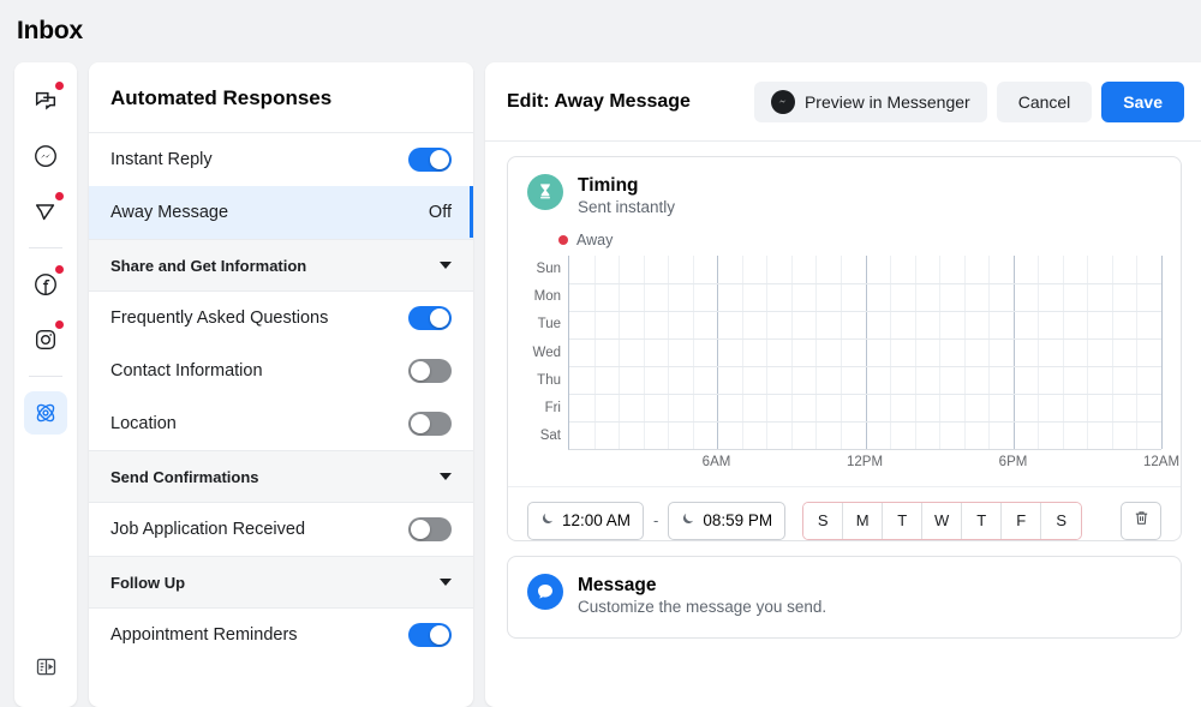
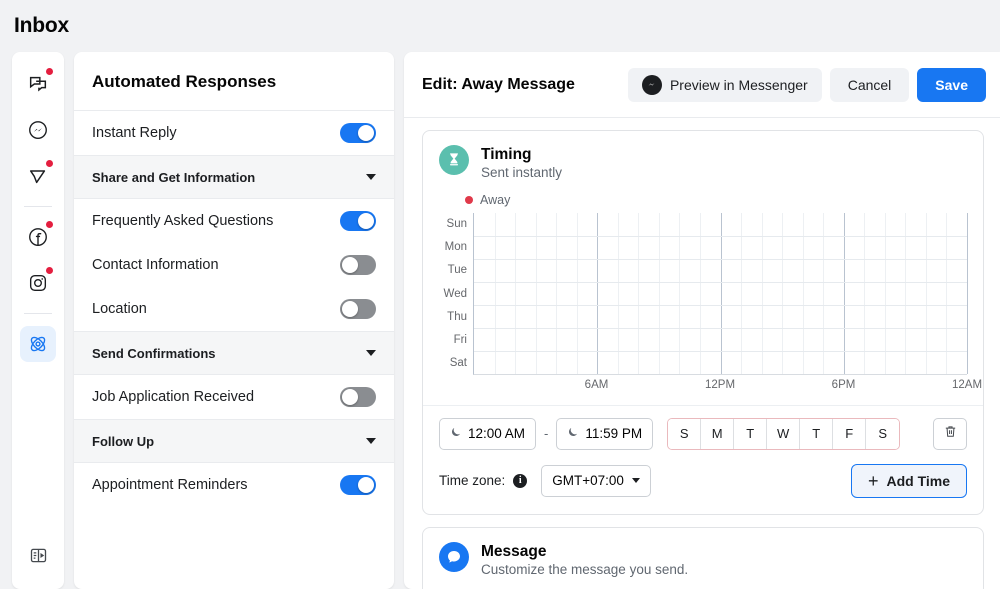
  Inbox
  Automated Responses
  Instant Reply
- Away Message
- Off
  Share and Get Information
  Frequently Asked Questions
  Contact Information
  Location
  Send Confirmations
  Job Application Received
  Follow Up
  Appointment Reminders
  Edit: Away Message
  Preview in Messenger
  Cancel
  Save
  Timing
  Sent instantly
  Away
  Sun
  Mon
  Tue
  Wed
  Thu
  Fri
  Sat
  6AM
  12PM
  6PM
  12AM
  12:00 AM
  -
- 08:59 PM
+ 11:59 PM
  S
  M
  T
  W
  T
  F
  S
+ Time zone:
+ i
+ GMT+07:00
+ +
+ Add Time
  Message
  Customize the message you send.
